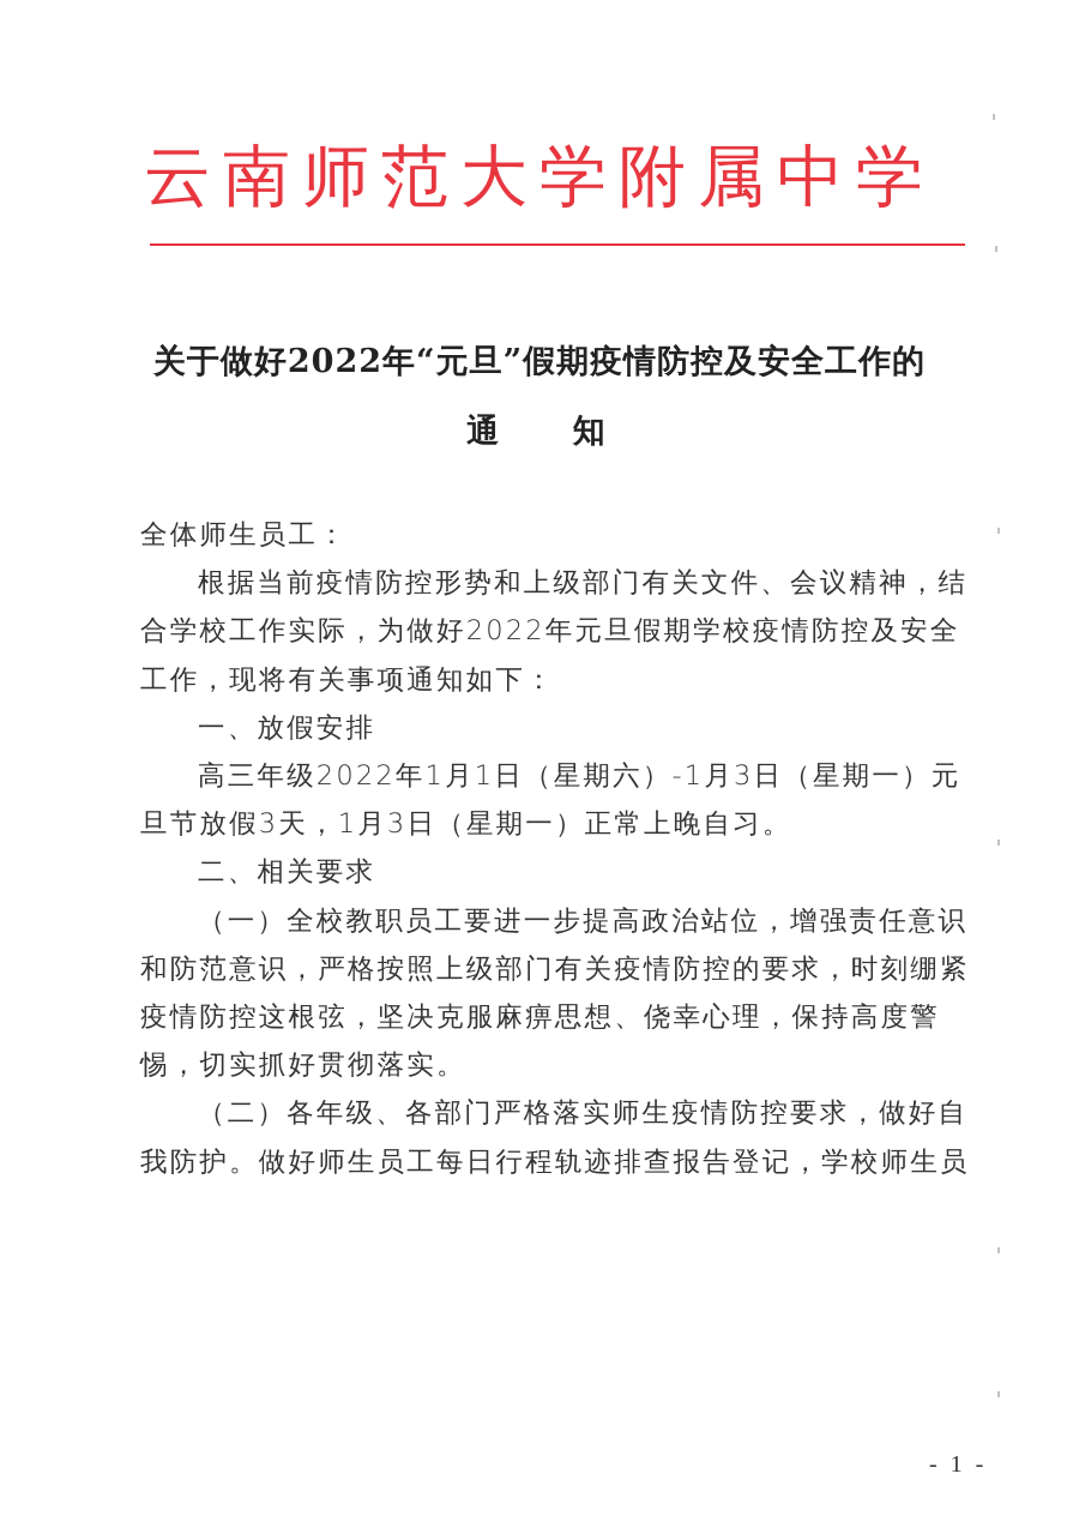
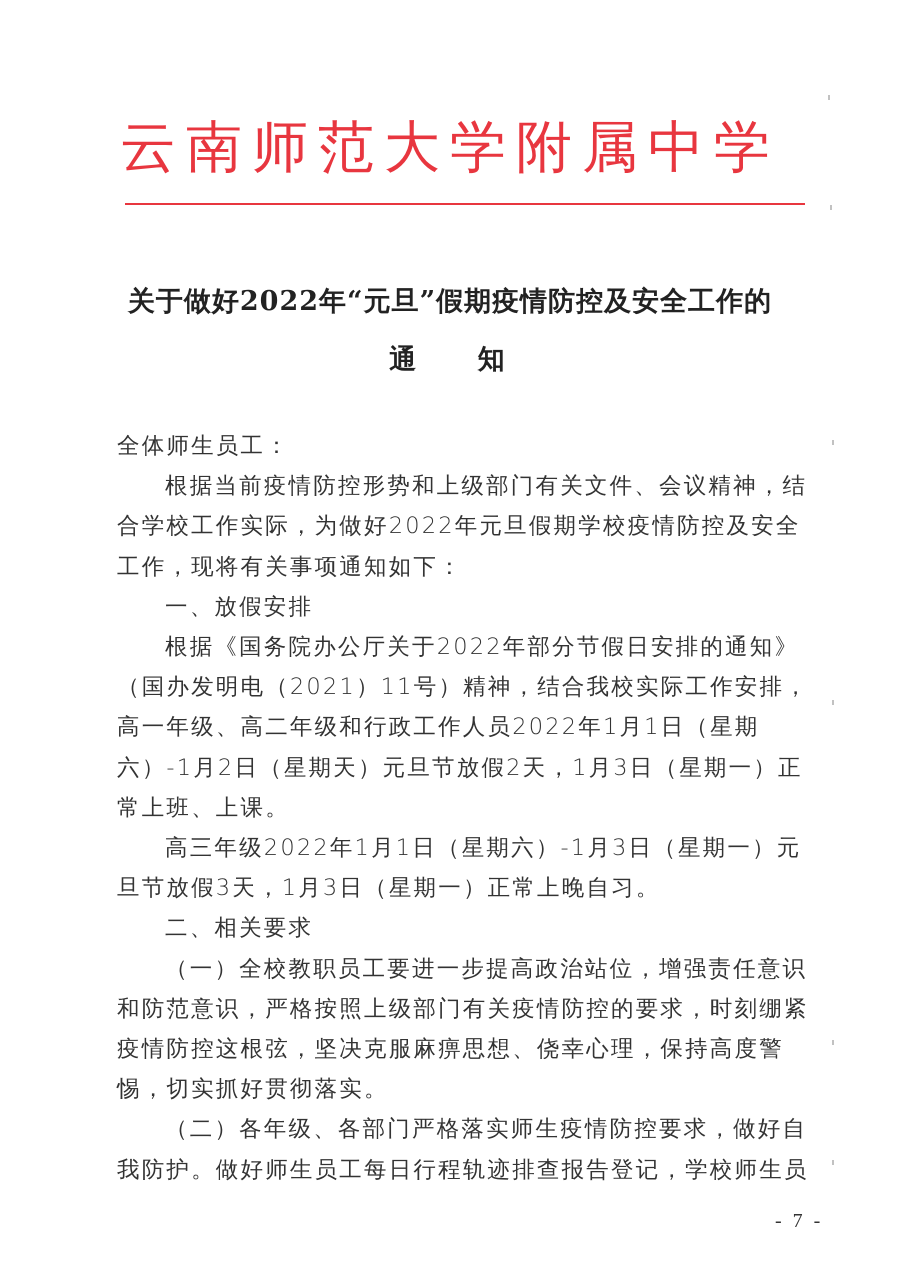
  云南师范大学附属中学
  关于做好2022年“元旦”假期疫情防控及安全工作的
  通 知
  全体师生员工：
  根据当前疫情防控形势和上级部门有关文件、会议精神，结合学校工作实际，为做好2022年元旦假期学校疫情防控及安全工作，现将有关事项通知如下：
  一、放假安排
+ 根据《国务院办公厅关于2022年部分节假日安排的通知》（国办发明电（2021）11号）精神，结合我校实际工作安排，高一年级、高二年级和行政工作人员2022年1月1日（星期六）-1月2日（星期天）元旦节放假2天，1月3日（星期一）正常上班、上课。
  高三年级2022年1月1日（星期六）-1月3日（星期一）元旦节放假3天，1月3日（星期一）正常上晚自习。
  二、相关要求
  （一）全校教职员工要进一步提高政治站位，增强责任意识和防范意识，严格按照上级部门有关疫情防控的要求，时刻绷紧疫情防控这根弦，坚决克服麻痹思想、侥幸心理，保持高度警惕，切实抓好贯彻落实。
  （二）各年级、各部门严格落实师生疫情防控要求，做好自我防护。做好师生员工每日行程轨迹排查报告登记，学校师生员
- - 1 -
+ - 7 -
